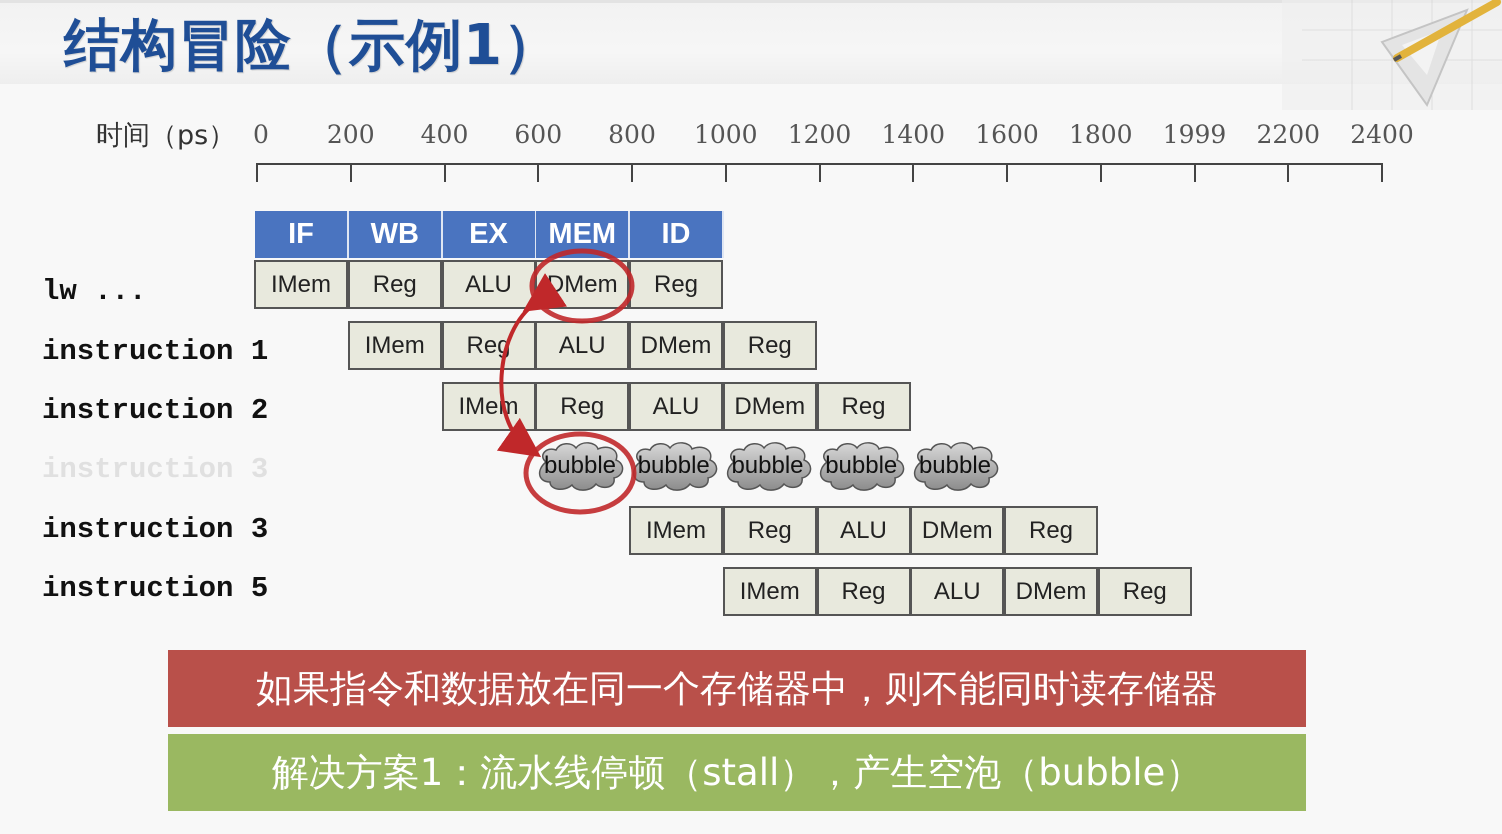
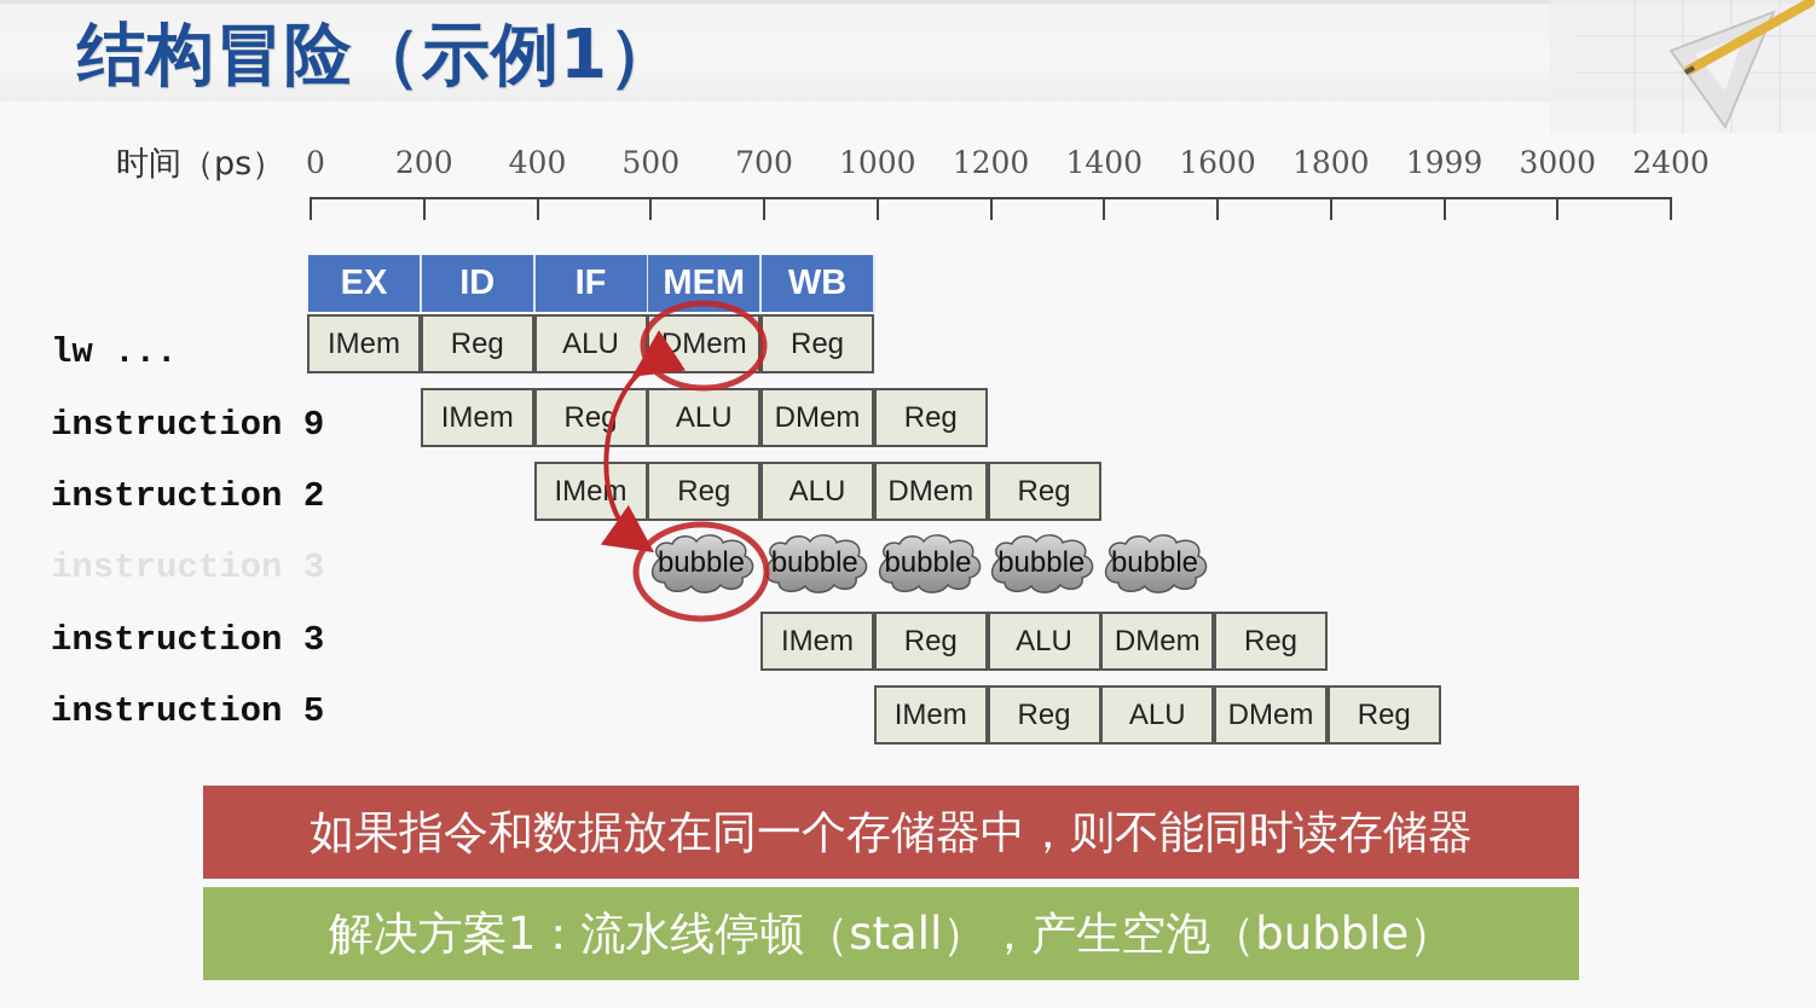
  结构冒险（示例1）
  时间（ps）
  0
  200
  400
- 600
+ 500
- 800
+ 700
  1000
  1200
  1400
  1600
  1800
  1999
- 2200
+ 3000
  2400
- IF
+ EX
- WB
+ ID
- EX
+ IF
  MEM
- ID
+ WB
  lw ...
  IMem
  Reg
  ALU
  DMem
  Reg
- instruction 1
+ instruction 9
  IMem
  Reg
  ALU
  DMem
  Reg
  instruction 2
  IMem
  Reg
  ALU
  DMem
  Reg
  instruction 3
  instruction 3
  IMem
  Reg
  ALU
  DMem
  Reg
  instruction 5
  IMem
  Reg
  ALU
  DMem
  Reg
  bubble
  bubble
  bubble
  bubble
  bubble
  如果指令和数据放在同一个存储器中，则不能同时读存储器
  解决方案1：流水线停顿（stall），产生空泡（bubble）
